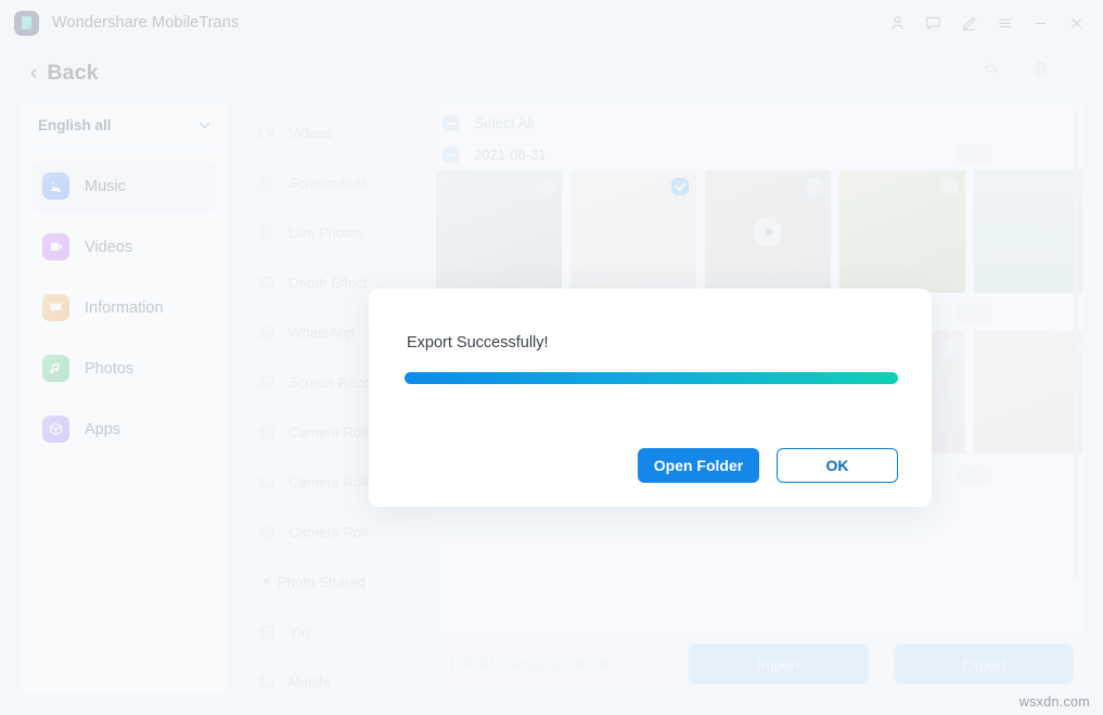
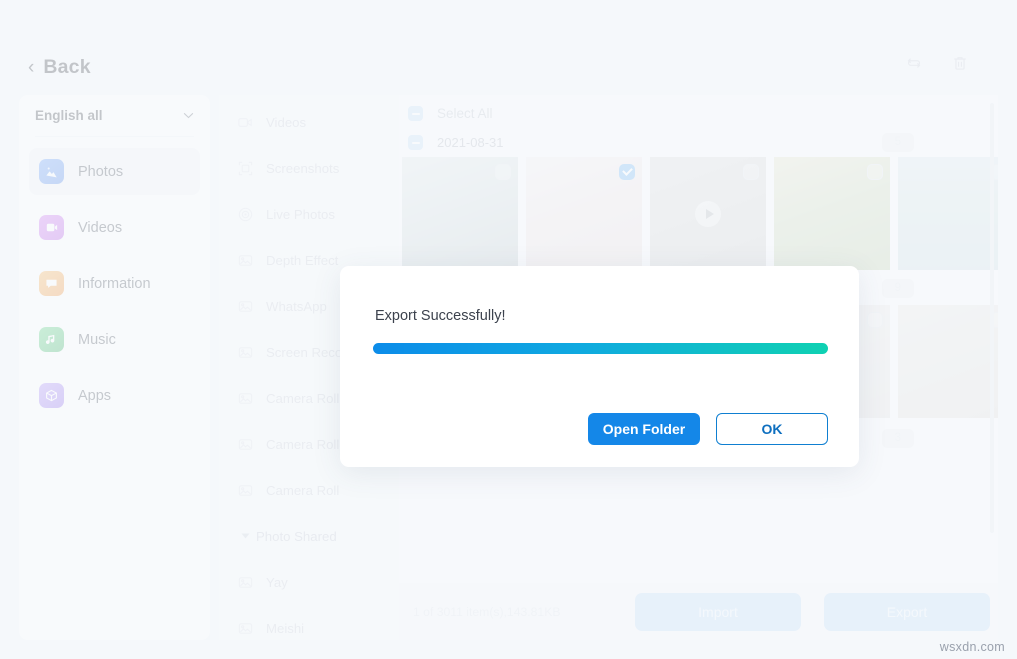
- Wondershare MobileTrans
  ‹
  Back
  English all
- Music
+ Photos
  Videos
  Information
- Photos
+ Music
  Apps
  Screen Reco
  Export Successfully!
  Open Folder
  OK
  wsxdn.com
